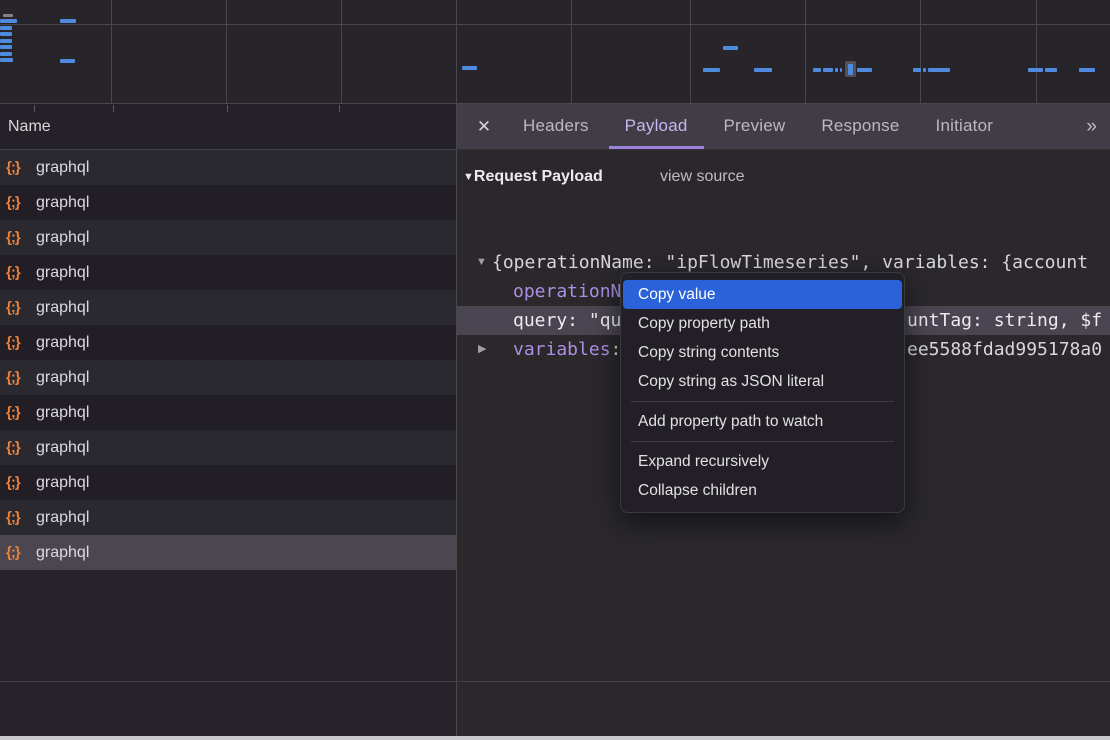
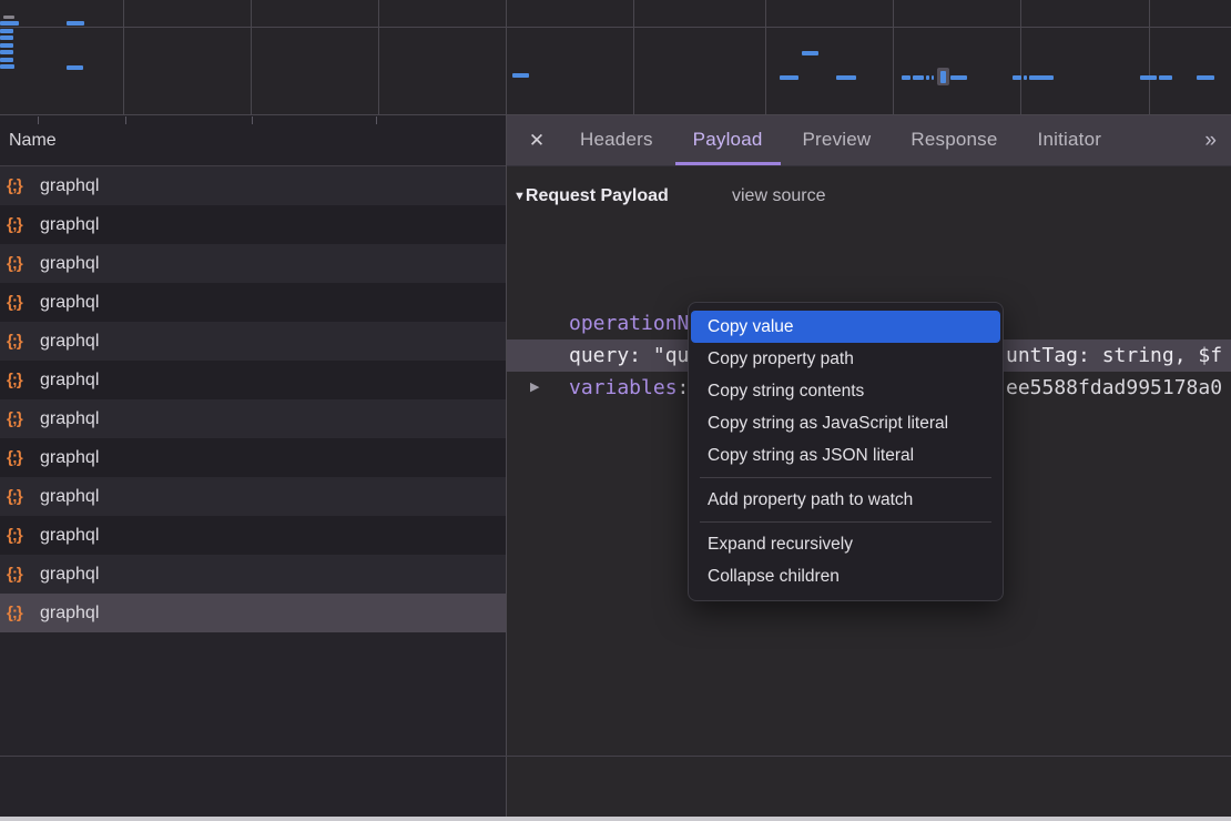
  Name
  {;}
  graphql
  {;}
  graphql
  {;}
  graphql
  {;}
  graphql
  {;}
  graphql
  {;}
  graphql
  {;}
  graphql
  {;}
  graphql
  {;}
  graphql
  {;}
  graphql
  {;}
  graphql
  {;}
  graphql
  ✕
  Headers
  Payload
  Preview
  Response
  Initiator
  »
  ▼Request Payload
  view source
- ▼
- {operationName: "ipFlowTimeseries", variables: {account
  query: "qu
  untTag: string, $f
  ▶
  variables:
  ee5588fdad995178a0
  Copy value
  Copy property path
  Copy string contents
+ Copy string as JavaScript literal
  Copy string as JSON literal
  Add property path to watch
  Expand recursively
  Collapse children
